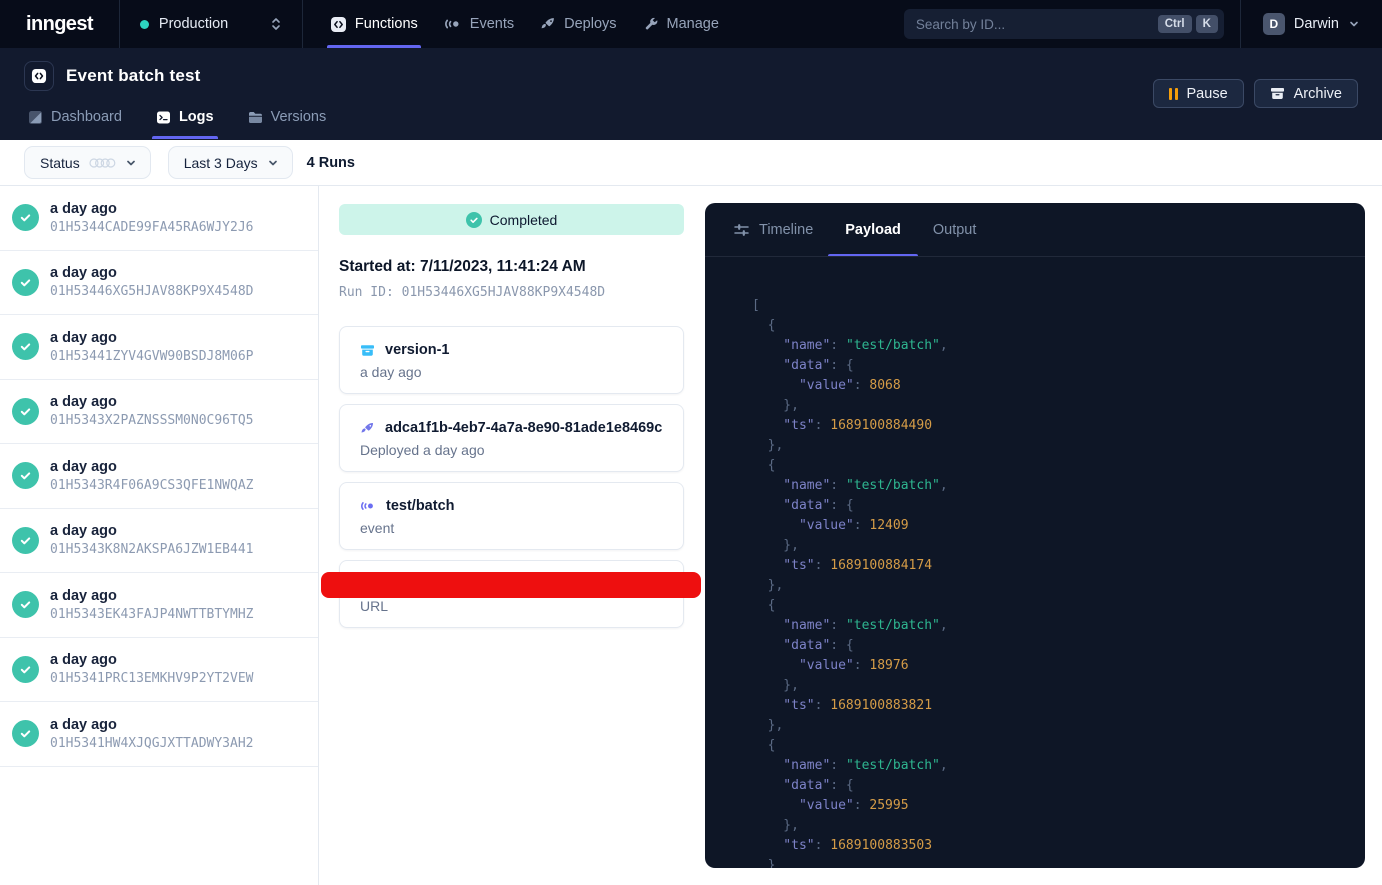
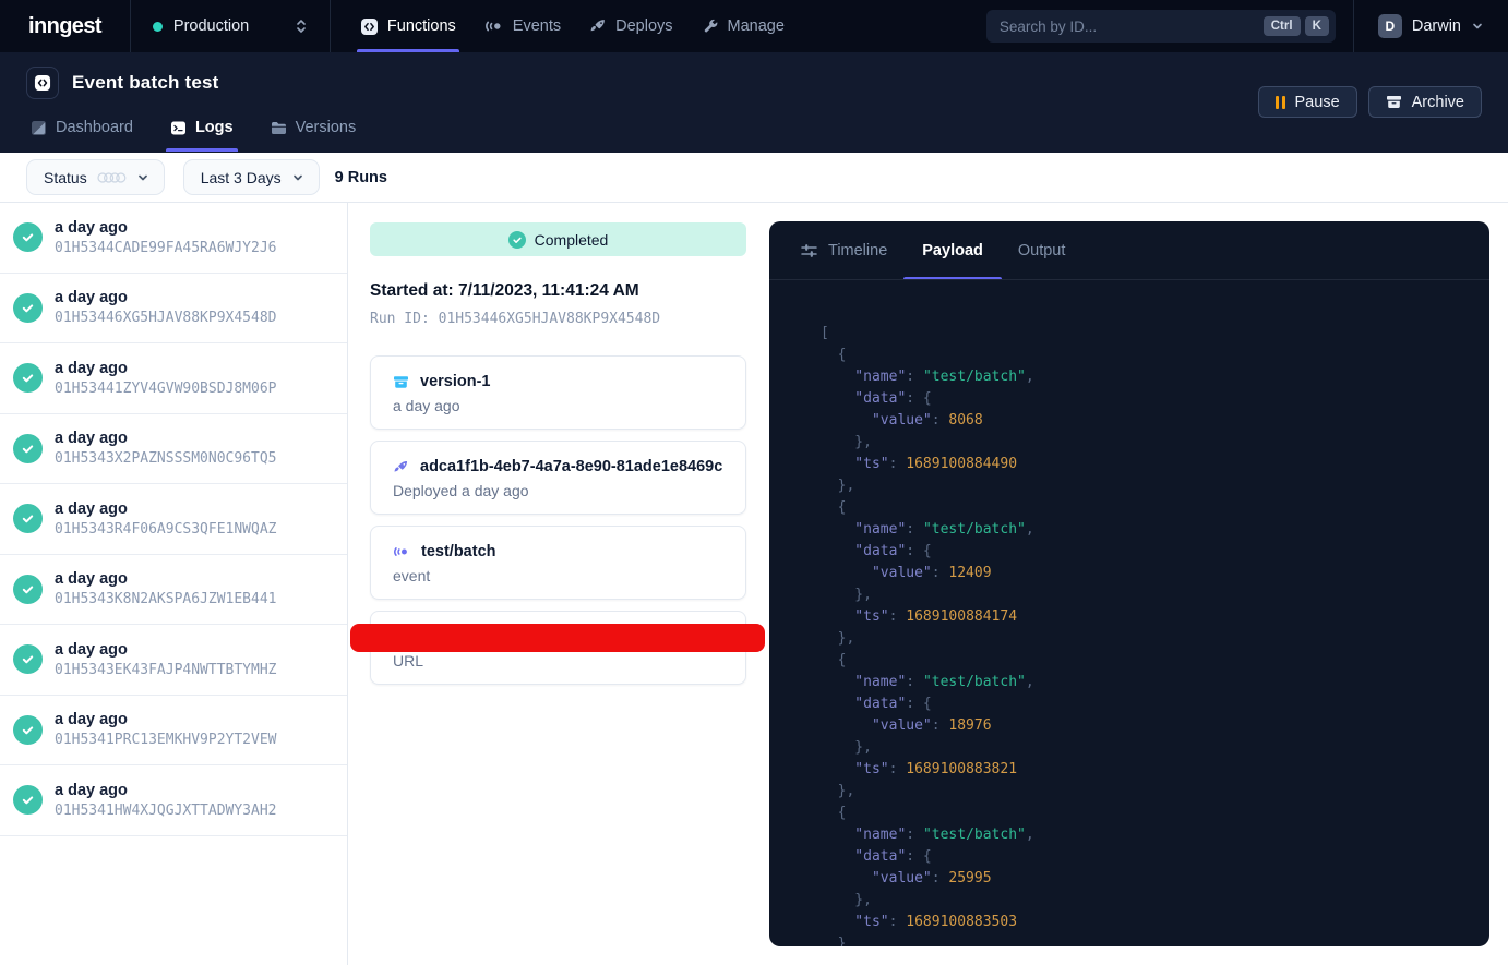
  inngest
  Production
  Functions
  Events
  Deploys
  Manage
  Search by ID...
  Ctrl
  K
  D
  Darwin
  Event batch test
  Dashboard
  Logs
  Versions
  Pause
  Archive
  Status
  Last 3 Days
- 4 Runs
+ 9 Runs
  a day ago
  01H5344CADE99FA45RA6WJY2J6
  a day ago
  01H53446XG5HJAV88KP9X4548D
  a day ago
  01H53441ZYV4GVW90BSDJ8M06P
  a day ago
  01H5343X2PAZNSSSM0N0C96TQ5
  a day ago
  01H5343R4F06A9CS3QFE1NWQAZ
  a day ago
  01H5343K8N2AKSPA6JZW1EB441
  a day ago
  01H5343EK43FAJP4NWTTBTYMHZ
  a day ago
  01H5341PRC13EMKHV9P2YT2VEW
  a day ago
  01H5341HW4XJQGJXTTADWY3AH2
  Completed
  Started at: 7/11/2023, 11:41:24 AM
  Run ID: 01H53446XG5HJAV88KP9X4548D
  version-1
  a day ago
  adca1f1b-4eb7-4a7a-8e90-81ade1e8469c
  Deployed a day ago
  test/batch
  event
  URL
  Timeline
  Payload
  Output
  [
  {
  "name": "test/batch",
  "data": {
  "value": 8068
  },
  "ts": 1689100884490
  },
  {
  "name": "test/batch",
  "data": {
  "value": 12409
  },
  "ts": 1689100884174
  },
  {
  "name": "test/batch",
  "data": {
  "value": 18976
  },
  "ts": 1689100883821
  },
  {
  "name": "test/batch",
  "data": {
  "value": 25995
  },
  "ts": 1689100883503
  }
